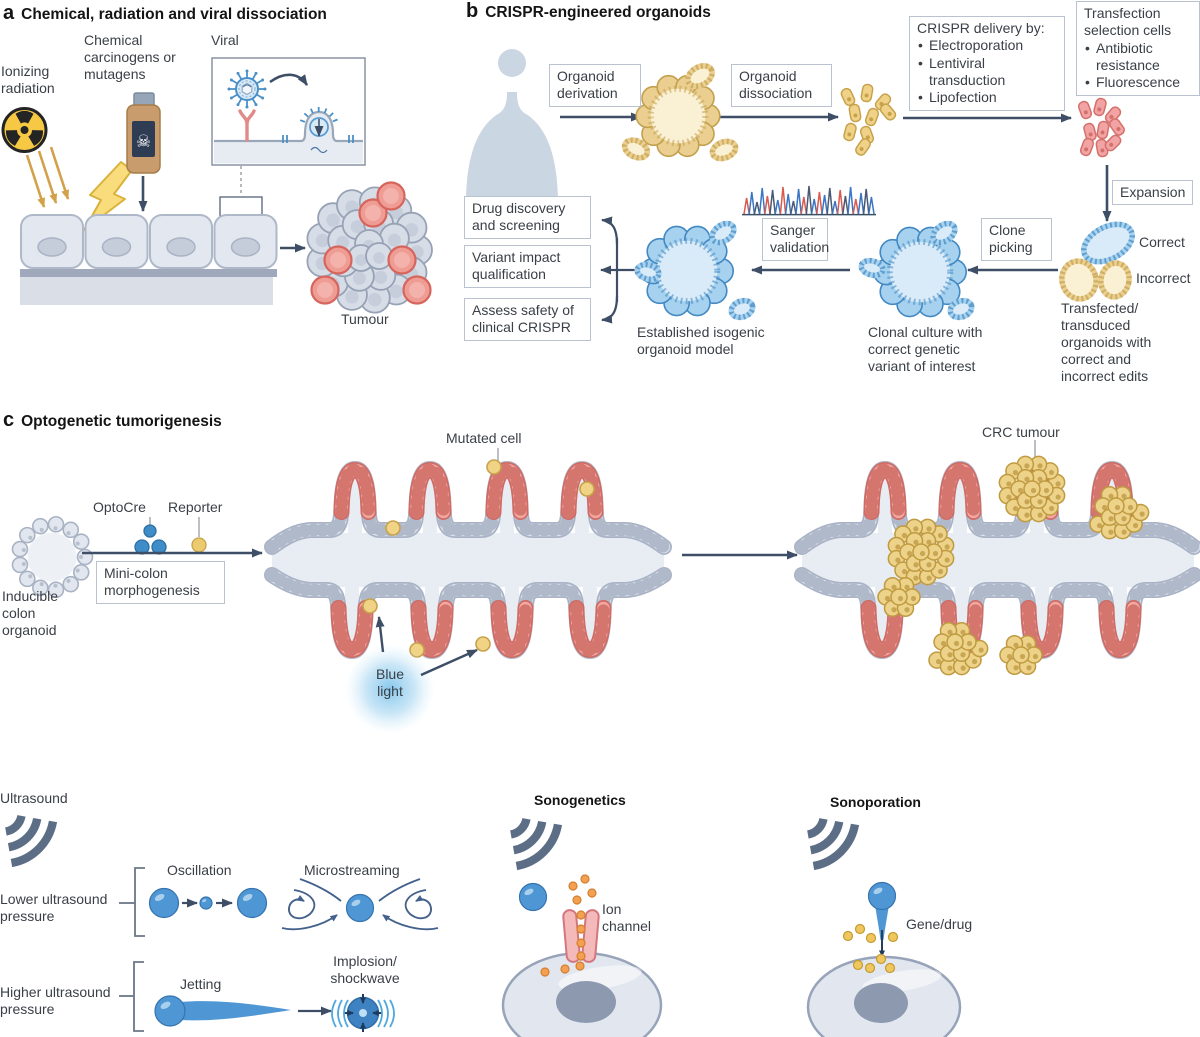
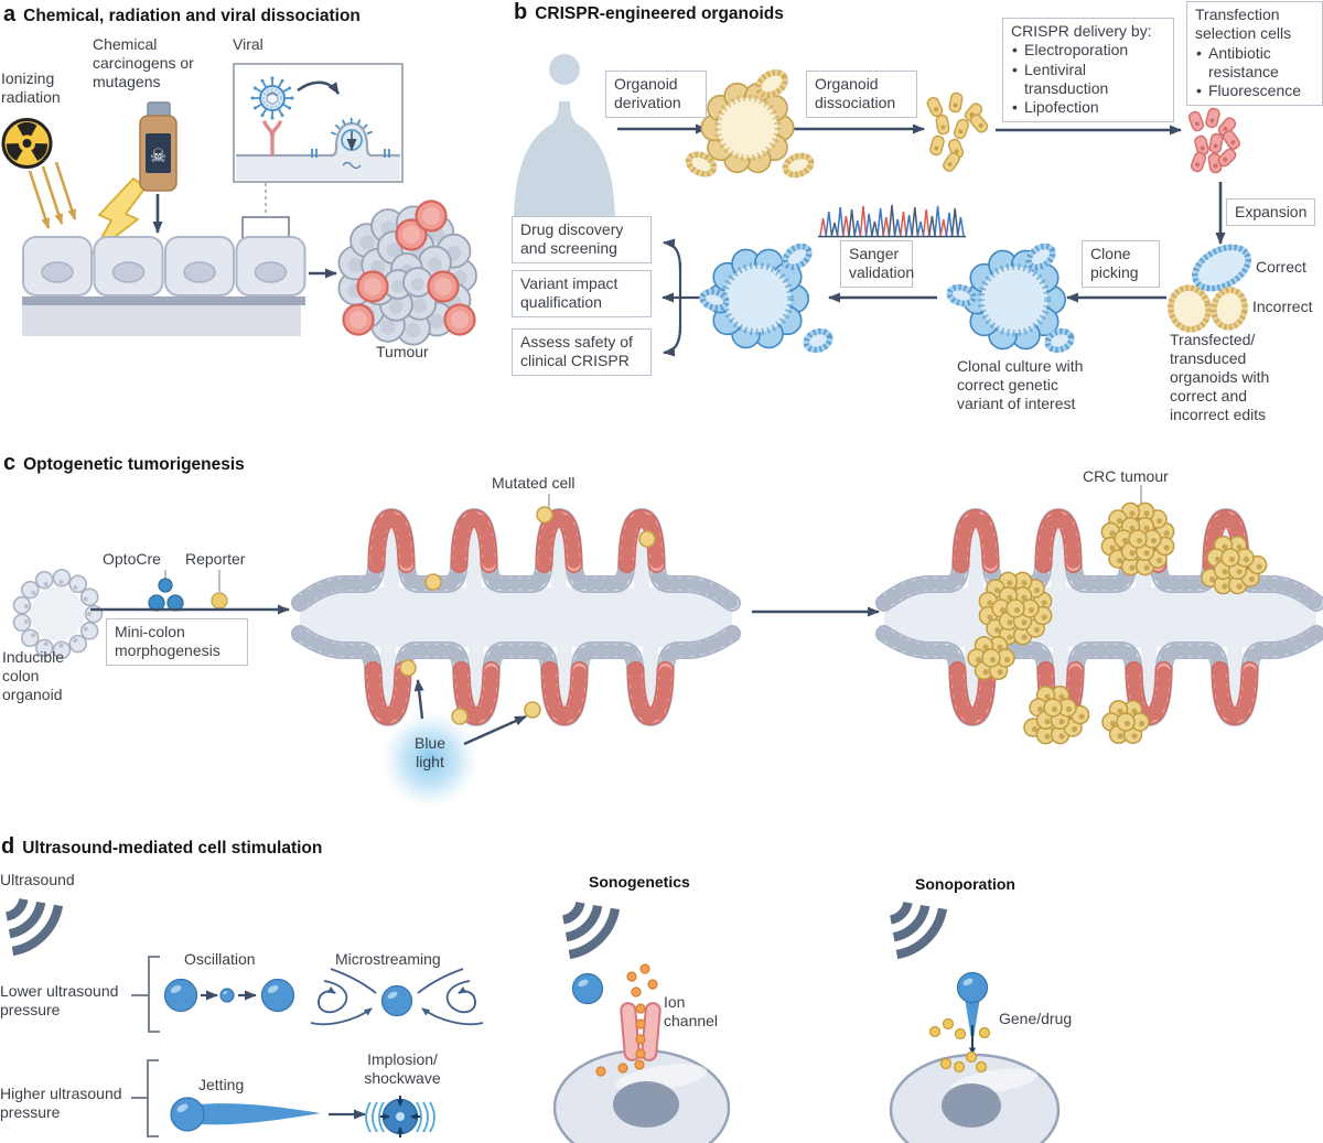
  ☠
  a
  Chemical, radiation and viral dissociation
  b
  CRISPR-engineered organoids
  c
  Optogenetic tumorigenesis
+ d
+ Ultrasound-mediated cell stimulation
  Ionizing radiation
  Chemical carcinogens or mutagens
  Viral
  Tumour
  Organoid derivation
  Organoid dissociation
  CRISPR delivery by:
  Electroporation
  Lentiviral transduction
  Lipofection
  Transfection selection cells
  Antibiotic resistance
  Fluorescence
  Expansion
  Clone picking
  Sanger validation
  Drug discovery and screening
  Variant impact qualification
  Assess safety of clinical CRISPR
  Correct
  Incorrect
  Transfected/
  transduced organoids with correct and incorrect edits
  Clonal culture with correct genetic variant of interest
- Established isogenic organoid model
  Inducible colon organoid
  OptoCre
  Reporter
  Mini-colon morphogenesis
  Mutated cell
  Blue light
  CRC tumour
  Ultrasound
  Lower ultrasound pressure
  Higher ultrasound pressure
  Oscillation
  Microstreaming
  Jetting
  Implosion/
  shockwave
  Sonogenetics
  Sonoporation
  Ion channel
  Gene/drug
